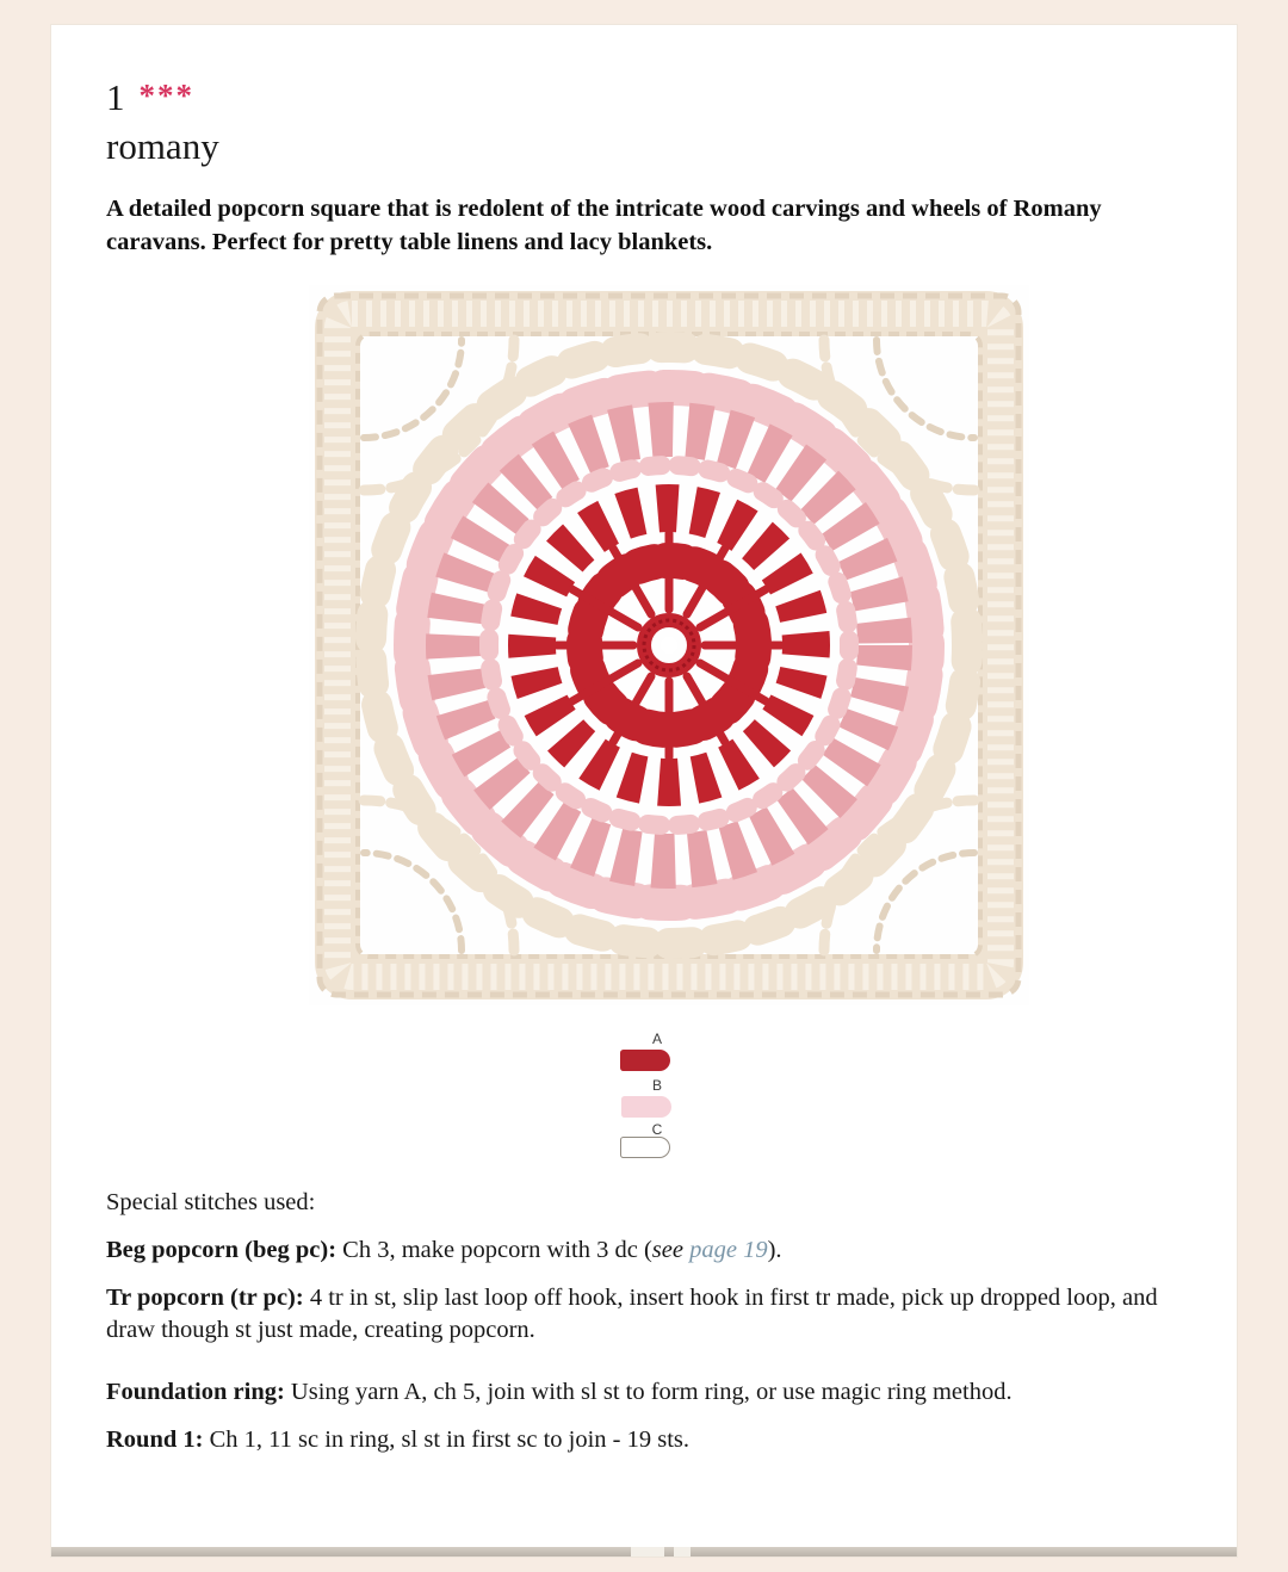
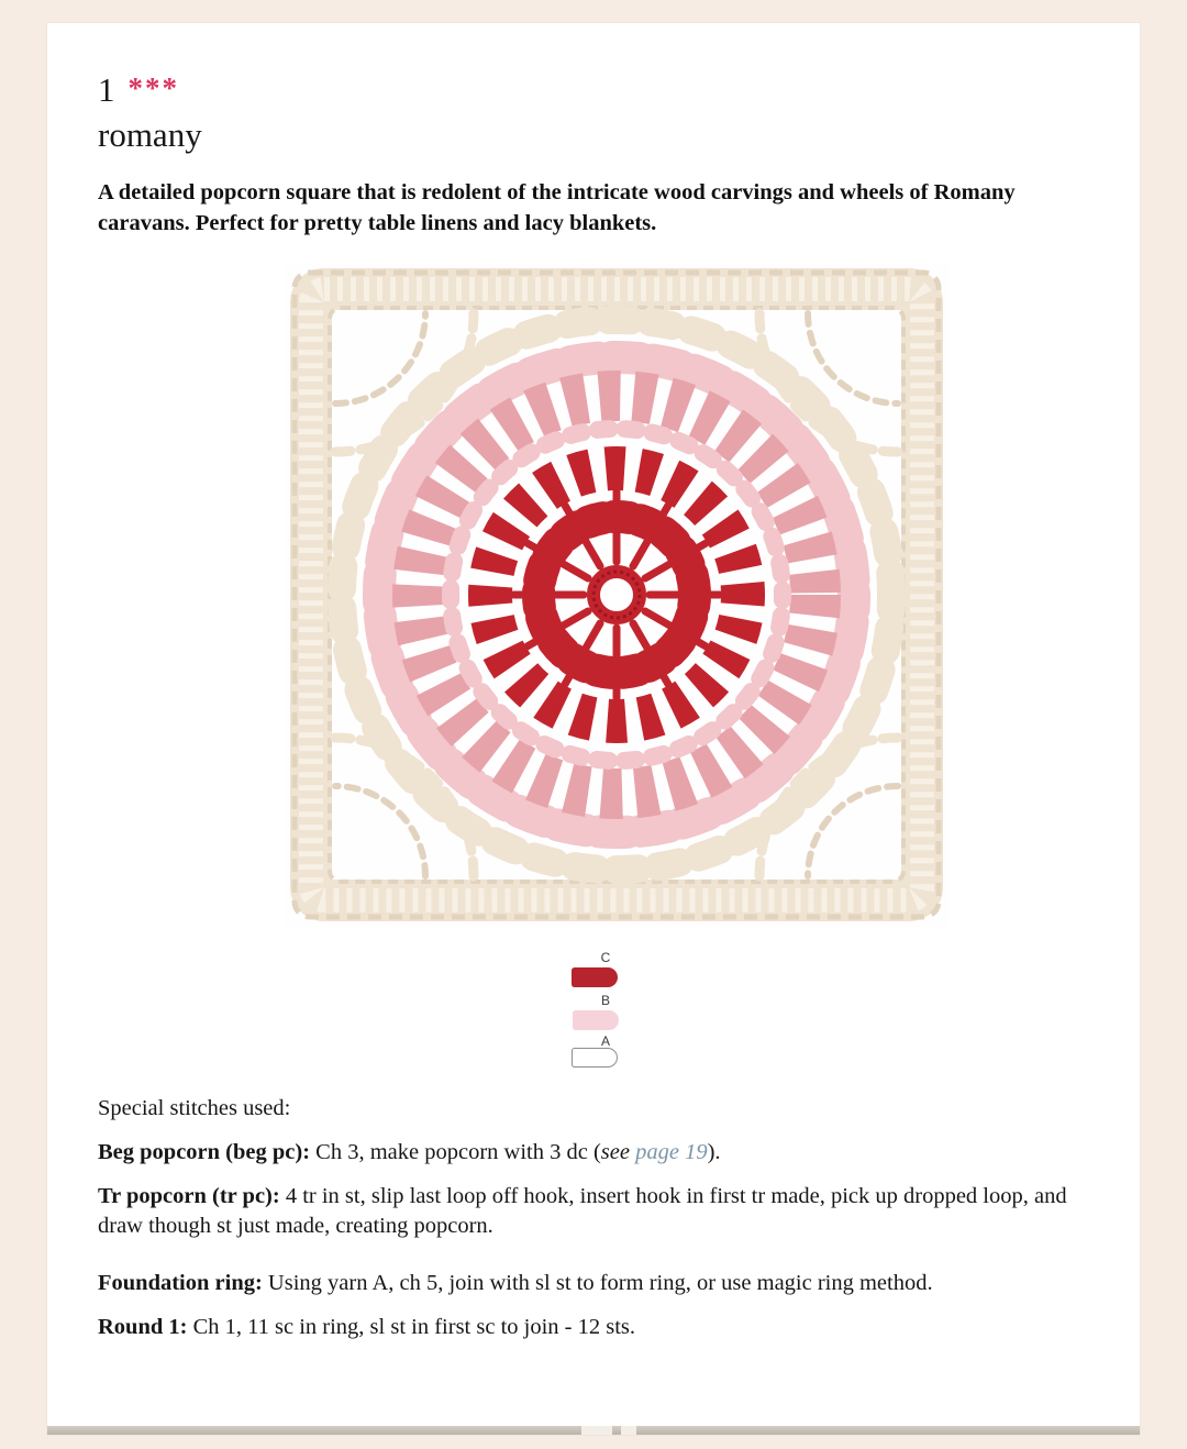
  1 ***
  romany
  A detailed popcorn square that is redolent of the intricate wood carvings and wheels of Romany caravans. Perfect for pretty table linens and lacy blankets.
- A
+ C
  B
- C
+ A
  Special stitches used:
  Beg popcorn (beg pc): Ch 3, make popcorn with 3 dc (see page 19).
  Tr popcorn (tr pc): 4 tr in st, slip last loop off hook, insert hook in first tr made, pick up dropped loop, and draw though st just made, creating popcorn.
  Foundation ring: Using yarn A, ch 5, join with sl st to form ring, or use magic ring method.
- Round 1: Ch 1, 11 sc in ring, sl st in first sc to join - 19 sts.
+ Round 1: Ch 1, 11 sc in ring, sl st in first sc to join - 12 sts.
